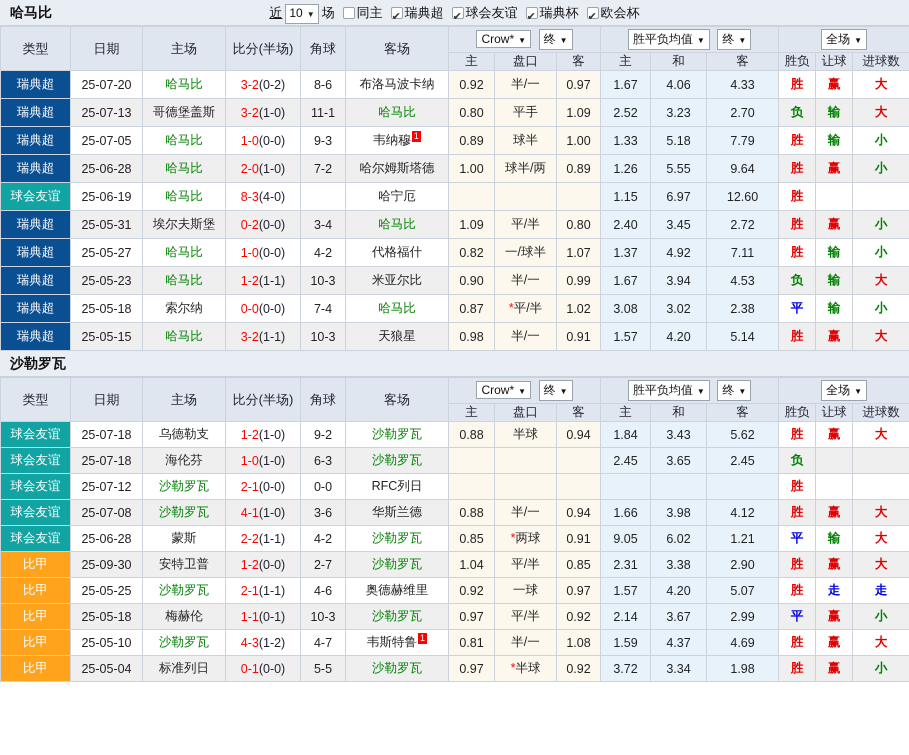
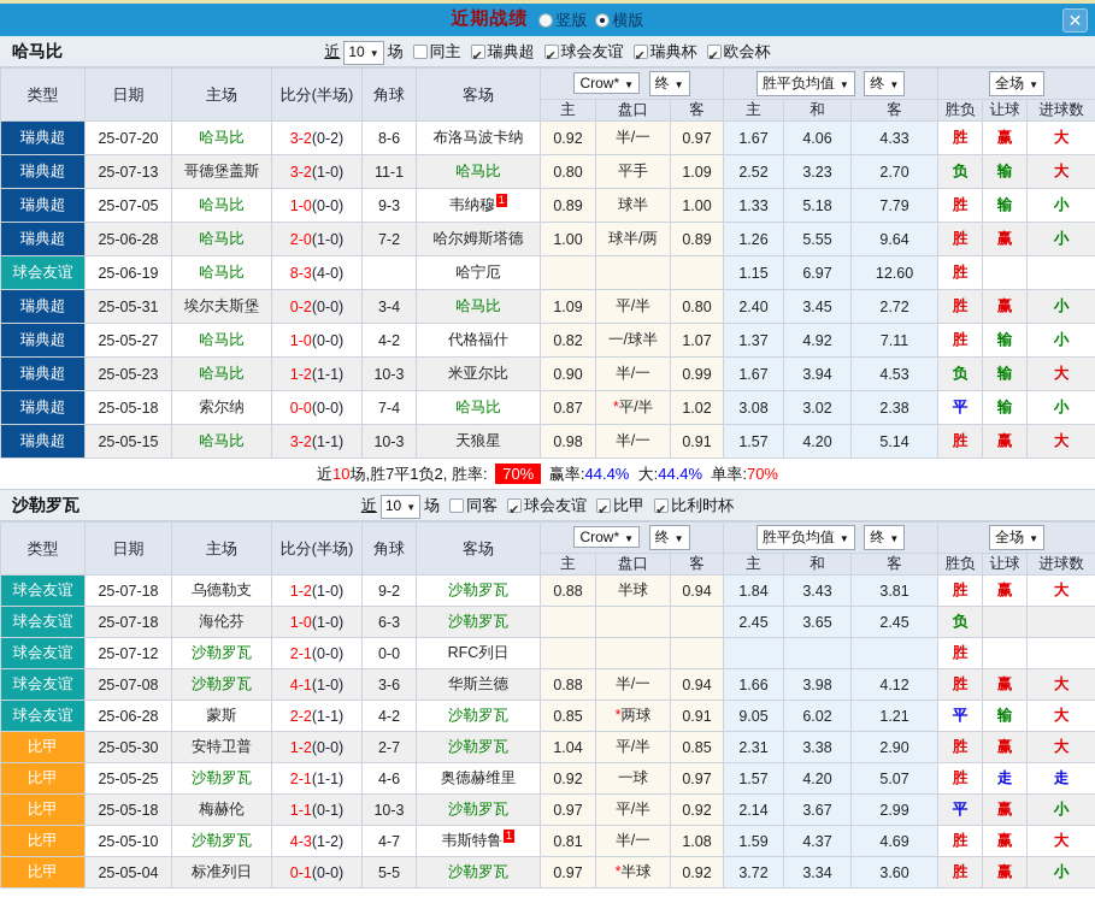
+ 近期战绩
+ 竖版
+ 横版
+ ✕
  哈马比
  近 10 ▼ 场 同主 瑞典超 球会友谊 瑞典杯 欧会杯
  类型	日期	主场	比分(半场)	角球	客场	Crow* ▼ 终 ▼	胜平负均值 ▼ 终 ▼	全场 ▼
  主	盘口	客	主	和	客	胜负	让球	进球数
  瑞典超	25-07-20	哈马比	3-2(0-2)	8-6	布洛马波卡纳	0.92	半/一	0.97	1.67	4.06	4.33	胜	赢	大
  瑞典超	25-07-13	哥德堡盖斯	3-2(1-0)	11-1	哈马比	0.80	平手	1.09	2.52	3.23	2.70	负	输	大
  瑞典超	25-07-05	哈马比	1-0(0-0)	9-3	韦纳穆 1	0.89	球半	1.00	1.33	5.18	7.79	胜	输	小
  瑞典超	25-06-28	哈马比	2-0(1-0)	7-2	哈尔姆斯塔德	1.00	球半/两	0.89	1.26	5.55	9.64	胜	赢	小
  球会友谊	25-06-19	哈马比	8-3(4-0)		哈宁厄				1.15	6.97	12.60	胜
  瑞典超	25-05-31	埃尔夫斯堡	0-2(0-0)	3-4	哈马比	1.09	平/半	0.80	2.40	3.45	2.72	胜	赢	小
  瑞典超	25-05-27	哈马比	1-0(0-0)	4-2	代格福什	0.82	一/球半	1.07	1.37	4.92	7.11	胜	输	小
  瑞典超	25-05-23	哈马比	1-2(1-1)	10-3	米亚尔比	0.90	半/一	0.99	1.67	3.94	4.53	负	输	大
  瑞典超	25-05-18	索尔纳	0-0(0-0)	7-4	哈马比	0.87	*平/半	1.02	3.08	3.02	2.38	平	输	小
  瑞典超	25-05-15	哈马比	3-2(1-1)	10-3	天狼星	0.98	半/一	0.91	1.57	4.20	5.14	胜	赢	大
+ 近10场,胜7平1负2, 胜率: 70% 赢率:44.4% 大:44.4% 单率:70%
  沙勒罗瓦
+ 近 10 ▼ 场 同客 球会友谊 比甲 比利时杯
  类型	日期	主场	比分(半场)	角球	客场	Crow* ▼ 终 ▼	胜平负均值 ▼ 终 ▼	全场 ▼
  主	盘口	客	主	和	客	胜负	让球	进球数
- 球会友谊	25-07-18	乌德勒支	1-2(1-0)	9-2	沙勒罗瓦	0.88	半球	0.94	1.84	3.43	5.62	胜	赢	大
+ 球会友谊	25-07-18	乌德勒支	1-2(1-0)	9-2	沙勒罗瓦	0.88	半球	0.94	1.84	3.43	3.81	胜	赢	大
  球会友谊	25-07-18	海伦芬	1-0(1-0)	6-3	沙勒罗瓦				2.45	3.65	2.45	负
  球会友谊	25-07-12	沙勒罗瓦	2-1(0-0)	0-0	RFC列日							胜
  球会友谊	25-07-08	沙勒罗瓦	4-1(1-0)	3-6	华斯兰德	0.88	半/一	0.94	1.66	3.98	4.12	胜	赢	大
  球会友谊	25-06-28	蒙斯	2-2(1-1)	4-2	沙勒罗瓦	0.85	*两球	0.91	9.05	6.02	1.21	平	输	大
- 比甲	25-09-30	安特卫普	1-2(0-0)	2-7	沙勒罗瓦	1.04	平/半	0.85	2.31	3.38	2.90	胜	赢	大
+ 比甲	25-05-30	安特卫普	1-2(0-0)	2-7	沙勒罗瓦	1.04	平/半	0.85	2.31	3.38	2.90	胜	赢	大
  比甲	25-05-25	沙勒罗瓦	2-1(1-1)	4-6	奥德赫维里	0.92	一球	0.97	1.57	4.20	5.07	胜	走	走
  比甲	25-05-18	梅赫伦	1-1(0-1)	10-3	沙勒罗瓦	0.97	平/半	0.92	2.14	3.67	2.99	平	赢	小
  比甲	25-05-10	沙勒罗瓦	4-3(1-2)	4-7	韦斯特鲁 1	0.81	半/一	1.08	1.59	4.37	4.69	胜	赢	大
- 比甲	25-05-04	标准列日	0-1(0-0)	5-5	沙勒罗瓦	0.97	*半球	0.92	3.72	3.34	1.98	胜	赢	小
+ 比甲	25-05-04	标准列日	0-1(0-0)	5-5	沙勒罗瓦	0.97	*半球	0.92	3.72	3.34	3.60	胜	赢	小
